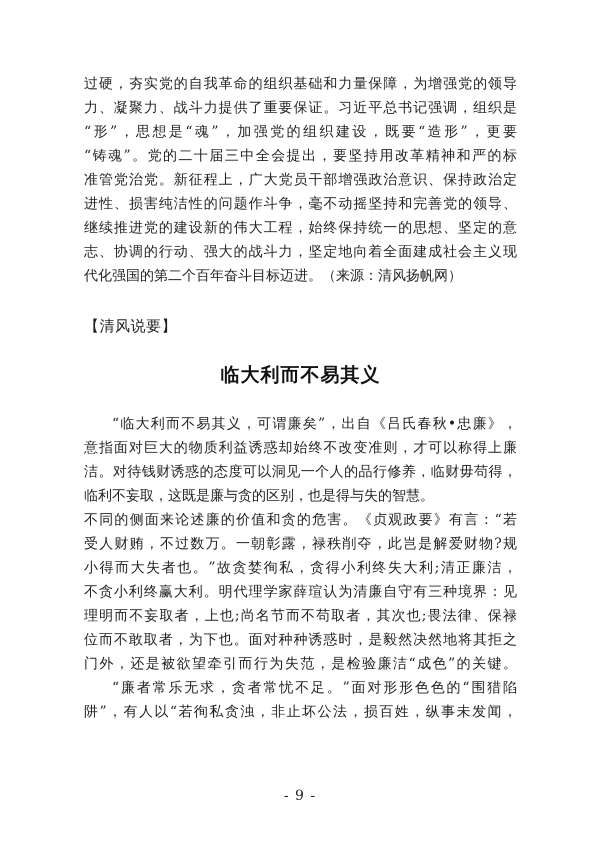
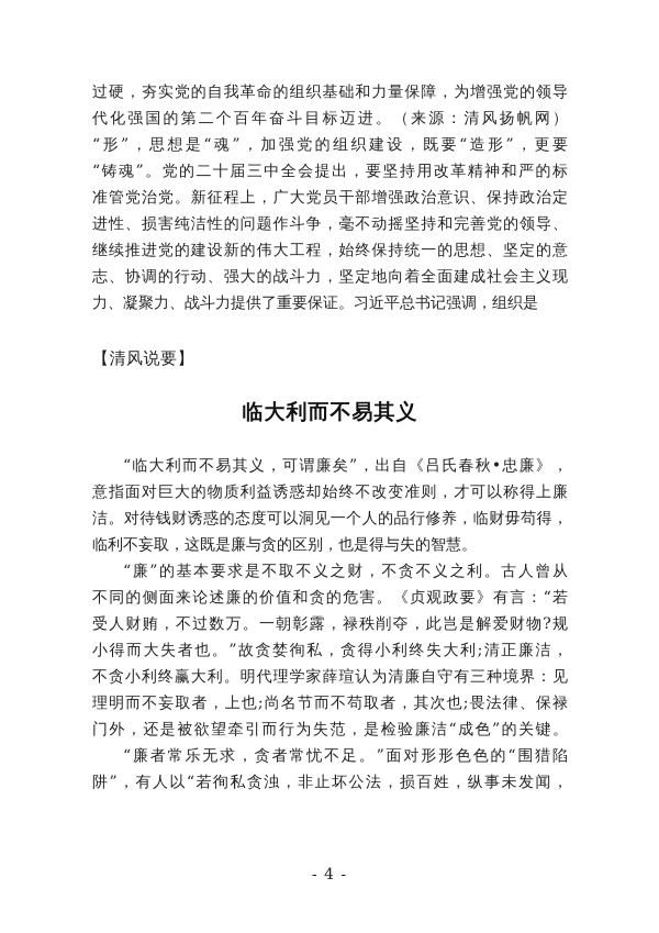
  过硬，夯实党的自我革命的组织基础和力量保障，为增强党的领导
- 力、凝聚力、战斗力提供了重要保证。习近平总书记强调，组织是
+ 代化强国的第二个百年奋斗目标迈进。（来源：清风扬帆网）
  “形”，思想是“魂”，加强党的组织建设，既要“造形”，更要
  “铸魂”。党的二十届三中全会提出，要坚持用改革精神和严的标
  准管党治党。新征程上，广大党员干部增强政治意识、保持政治定
  进性、损害纯洁性的问题作斗争，毫不动摇坚持和完善党的领导、
  继续推进党的建设新的伟大工程，始终保持统一的思想、坚定的意
  志、协调的行动、强大的战斗力，坚定地向着全面建成社会主义现
- 代化强国的第二个百年奋斗目标迈进。（来源：清风扬帆网）
+ 力、凝聚力、战斗力提供了重要保证。习近平总书记强调，组织是
  【清风说要】
  临大利而不易其义
  “临大利而不易其义，可谓廉矣”，出自《吕氏春秋•忠廉》，
  意指面对巨大的物质利益诱惑却始终不改变准则，才可以称得上廉
  洁。对待钱财诱惑的态度可以洞见一个人的品行修养，临财毋苟得，
  临利不妄取，这既是廉与贪的区别，也是得与失的智慧。
+ “廉”的基本要求是不取不义之财，不贪不义之利。古人曾从
  不同的侧面来论述廉的价值和贪的危害。《贞观政要》有言：“若
  受人财贿，不过数万。一朝彰露，禄秩削夺，此岂是解爱财物?规
  小得而大失者也。”故贪婪徇私，贪得小利终失大利;清正廉洁，
  不贪小利终赢大利。明代理学家薛瑄认为清廉自守有三种境界：见
  理明而不妄取者，上也;尚名节而不苟取者，其次也;畏法律、保禄
- 位而不敢取者，为下也。面对种种诱惑时，是毅然决然地将其拒之
  门外，还是被欲望牵引而行为失范，是检验廉洁“成色”的关键。
  “廉者常乐无求，贪者常忧不足。”面对形形色色的“围猎陷
  阱”，有人以“若徇私贪浊，非止坏公法，损百姓，纵事未发闻，
- - 9 -
+ - 4 -
